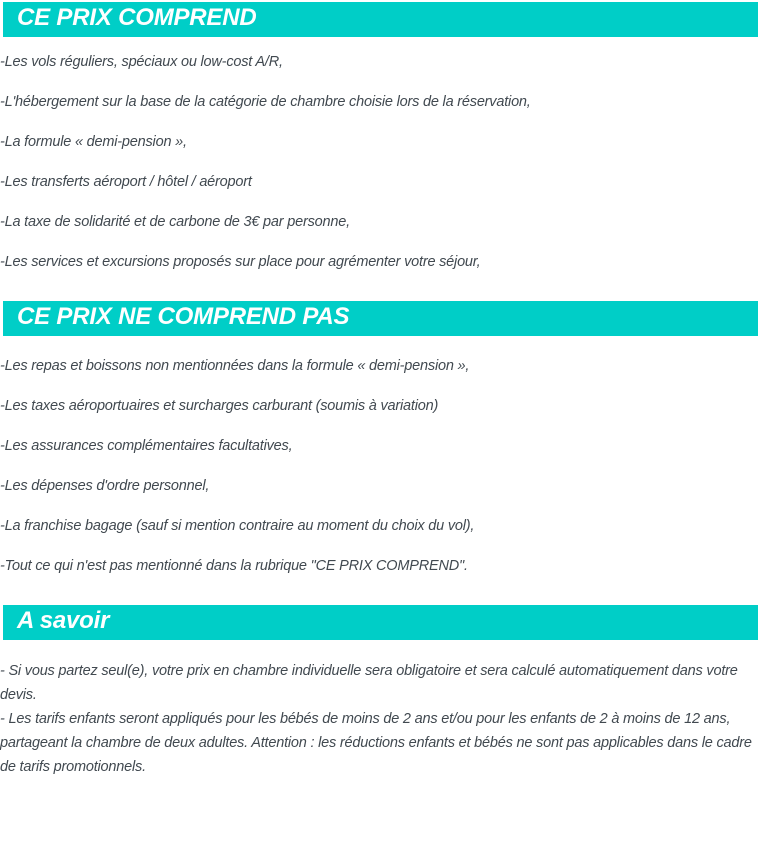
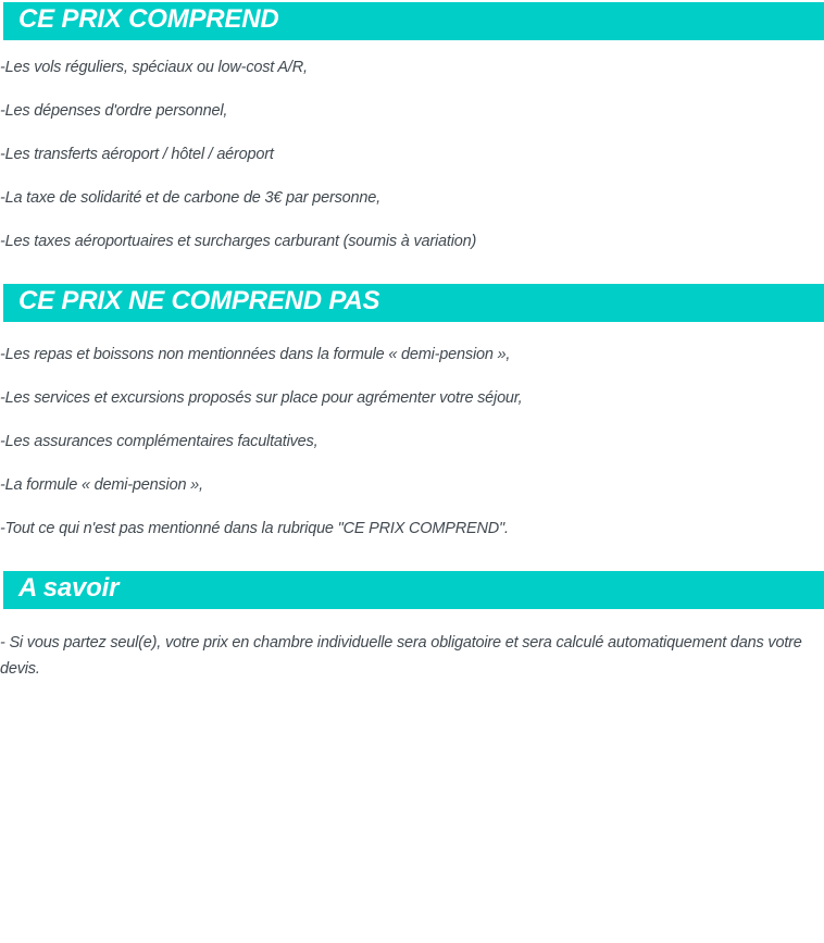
  CE PRIX COMPREND
  -Les vols réguliers, spéciaux ou low-cost A/R,
- -L'hébergement sur la base de la catégorie de chambre choisie lors de la réservation,
- -La formule « demi-pension »,
+ -Les dépenses d'ordre personnel,
  -Les transferts aéroport / hôtel / aéroport
  -La taxe de solidarité et de carbone de 3€ par personne,
- -Les services et excursions proposés sur place pour agrémenter votre séjour,
+ -Les taxes aéroportuaires et surcharges carburant (soumis à variation)
  CE PRIX NE COMPREND PAS
  -Les repas et boissons non mentionnées dans la formule « demi-pension »,
- -Les taxes aéroportuaires et surcharges carburant (soumis à variation)
+ -Les services et excursions proposés sur place pour agrémenter votre séjour,
  -Les assurances complémentaires facultatives,
- -Les dépenses d'ordre personnel,
+ -La formule « demi-pension »,
- -La franchise bagage (sauf si mention contraire au moment du choix du vol),
  -Tout ce qui n'est pas mentionné dans la rubrique "CE PRIX COMPREND".
  A savoir
  - Si vous partez seul(e), votre prix en chambre individuelle sera obligatoire et sera calculé automatiquement dans votre devis.
- - Les tarifs enfants seront appliqués pour les bébés de moins de 2 ans et/ou pour les enfants de 2 à moins de 12 ans, partageant la chambre de deux adultes. Attention : les réductions enfants et bébés ne sont pas applicables dans le cadre de tarifs promotionnels.
